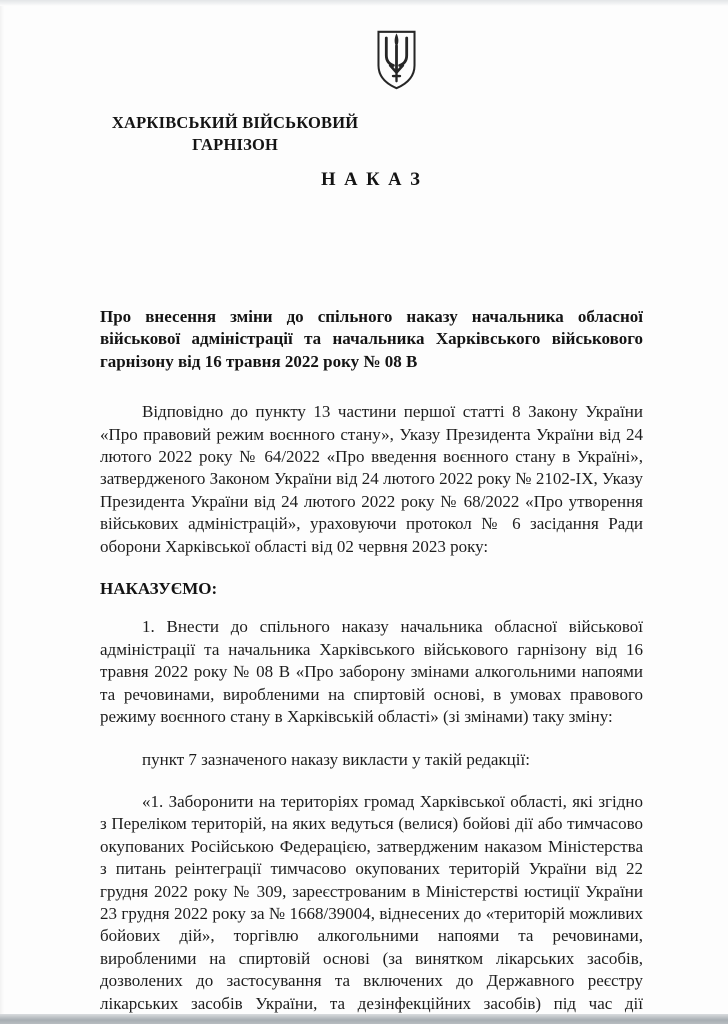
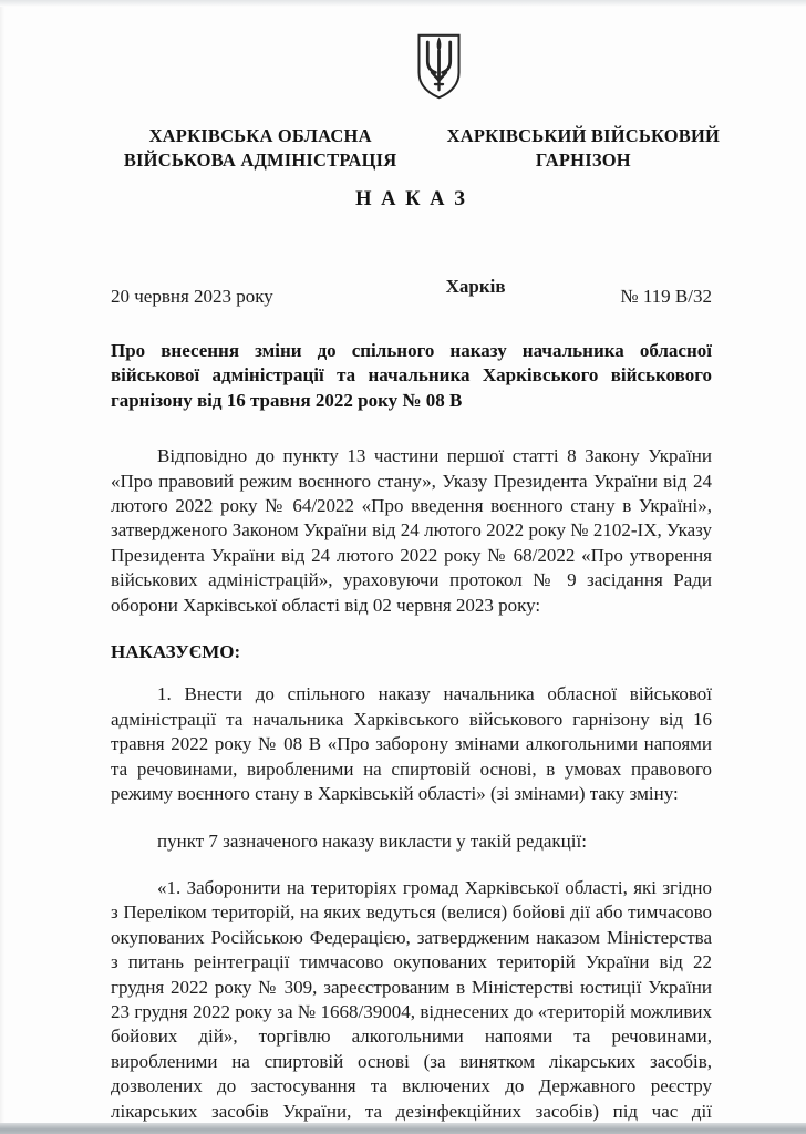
+ ХАРКІВСЬКА ОБЛАСНА
+ ВІЙСЬКОВА АДМІНІСТРАЦІЯ
  ХАРКІВСЬКИЙ ВІЙСЬКОВИЙ
  ГАРНІЗОН
  Н А К А З
+ 20 червня 2023 року
+ Харків
+ № 119 В/32
  Про внесення зміни до спільного наказу начальника обласної військової адміністрації та начальника Харківського військового гарнізону від 16 травня 2022 року № 08 В
- Відповідно до пункту 13 частини першої статті 8 Закону України «Про правовий режим воєнного стану», Указу Президента України від 24 лютого 2022 року № 64/2022 «Про введення воєнного стану в Україні», затвердженого Законом України від 24 лютого 2022 року № 2102-IX, Указу Президента України від 24 лютого 2022 року № 68/2022 «Про утворення військових адміністрацій», ураховуючи протокол № 6 засідання Ради оборони Харківської області від 02 червня 2023 року:
+ Відповідно до пункту 13 частини першої статті 8 Закону України «Про правовий режим воєнного стану», Указу Президента України від 24 лютого 2022 року № 64/2022 «Про введення воєнного стану в Україні», затвердженого Законом України від 24 лютого 2022 року № 2102-IX, Указу Президента України від 24 лютого 2022 року № 68/2022 «Про утворення військових адміністрацій», ураховуючи протокол № 9 засідання Ради оборони Харківської області від 02 червня 2023 року:
  НАКАЗУЄМО:
  1. Внести до спільного наказу начальника обласної військової адміністрації та начальника Харківського військового гарнізону від 16 травня 2022 року № 08 В «Про заборону змінами алкогольними напоями та речовинами, виробленими на спиртовій основі, в умовах правового режиму воєнного стану в Харківській області» (зі змінами) таку зміну:
  пункт 7 зазначеного наказу викласти у такій редакції:
  «1. Заборонити на територіях громад Харківської області, які згідно з Переліком територій, на яких ведуться (велися) бойові дії або тимчасово окупованих Російською Федерацією, затвердженим наказом Міністерства з питань реінтеграції тимчасово окупованих територій України від 22 грудня 2022 року № 309, зареєстрованим в Міністерстві юстиції України 23 грудня 2022 року за № 1668/39004, віднесених до «територій можливих бойових дій», торгівлю алкогольними напоями та речовинами, виробленими на спиртовій основі (за винятком лікарських засобів, дозволених до застосування та включених до Державного реєстру лікарських засобів України, та дезінфекційних засобів) під час дії
